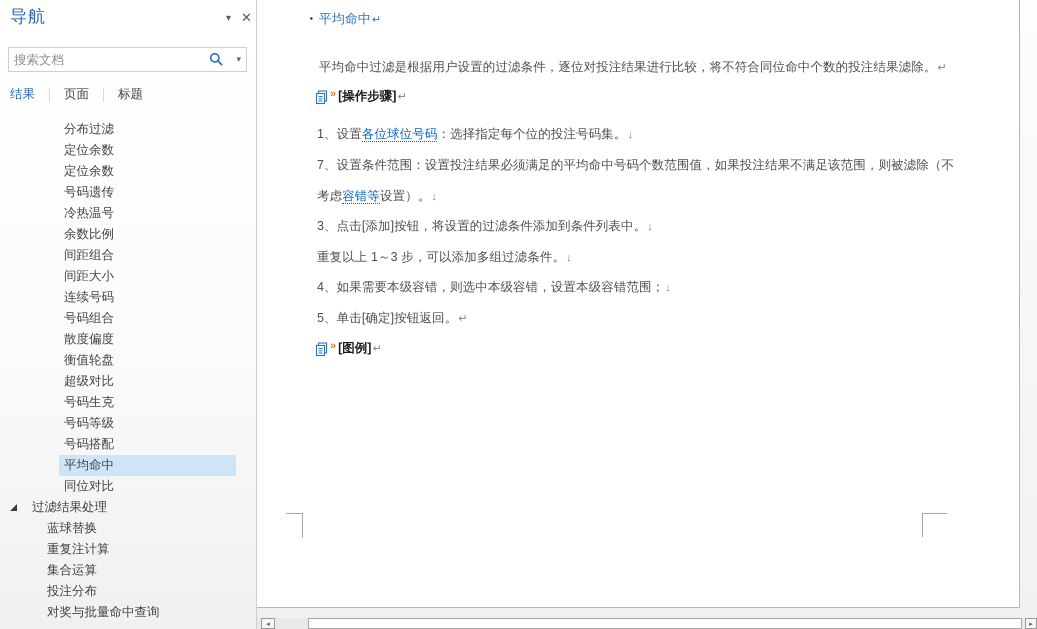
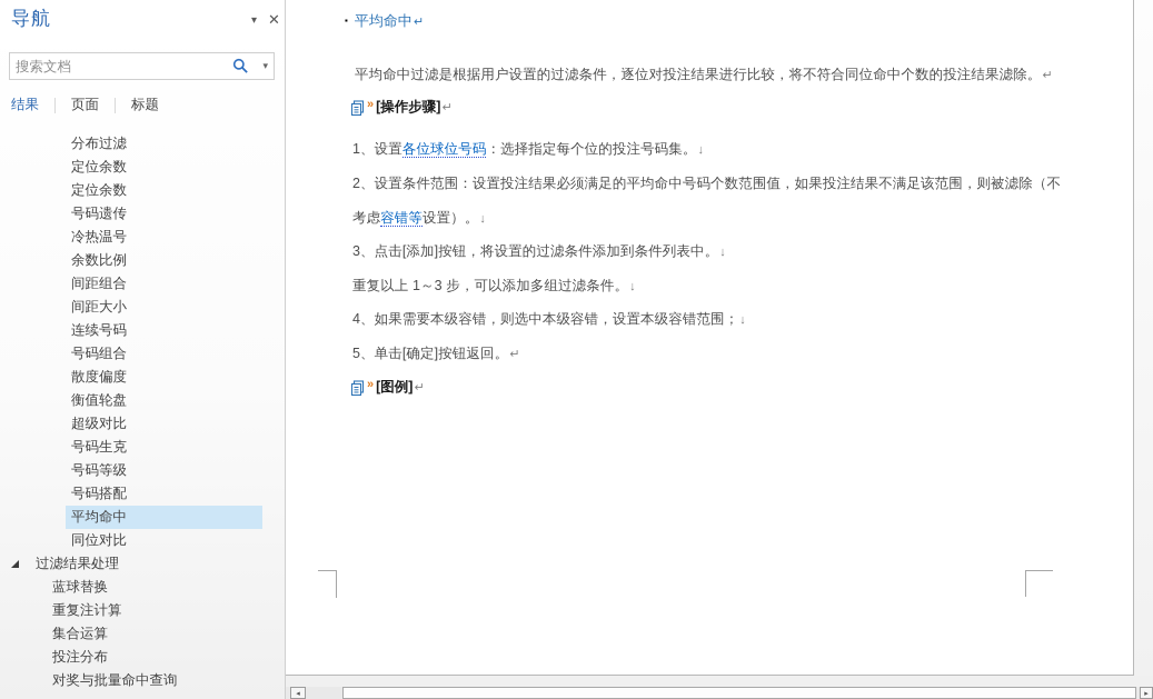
  导航
  ▾
  ✕
  搜索文档
  ▾
  结果
  页面
  标题
  分布过滤
  定位余数
  定位余数
  号码遗传
  冷热温号
  余数比例
  间距组合
  间距大小
  连续号码
  号码组合
  散度偏度
  衡值轮盘
  超级对比
  号码生克
  号码等级
  号码搭配
  平均命中
  同位对比
  过滤结果处理
  蓝球替换
  重复注计算
  集合运算
  投注分布
  对奖与批量命中查询
  ▪ 平均命中↵
  平均命中过滤是根据用户设置的过滤条件，逐位对投注结果进行比较，将不符合同位命中个数的投注结果滤除。↵
  »
  [操作步骤]
  ↵
  1、设置各位球位号码：选择指定每个位的投注号码集。↓
- 7、设置条件范围：设置投注结果必须满足的平均命中号码个数范围值，如果投注结果不满足该范围，则被滤除（不
+ 2、设置条件范围：设置投注结果必须满足的平均命中号码个数范围值，如果投注结果不满足该范围，则被滤除（不
  考虑容错等设置）。↓
  3、点击[添加]按钮，将设置的过滤条件添加到条件列表中。↓
  重复以上 1～3 步，可以添加多组过滤条件。↓
  4、如果需要本级容错，则选中本级容错，设置本级容错范围；↓
  5、单击[确定]按钮返回。↵
  »
  [图例]
  ↵
